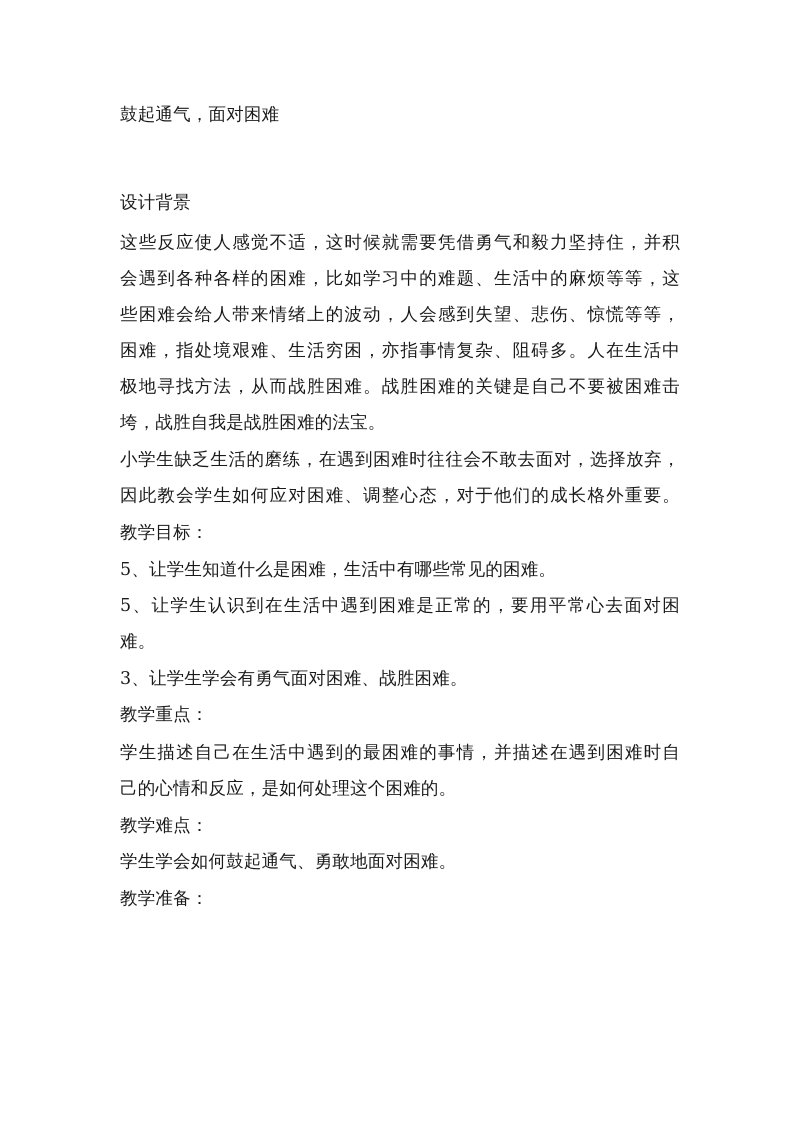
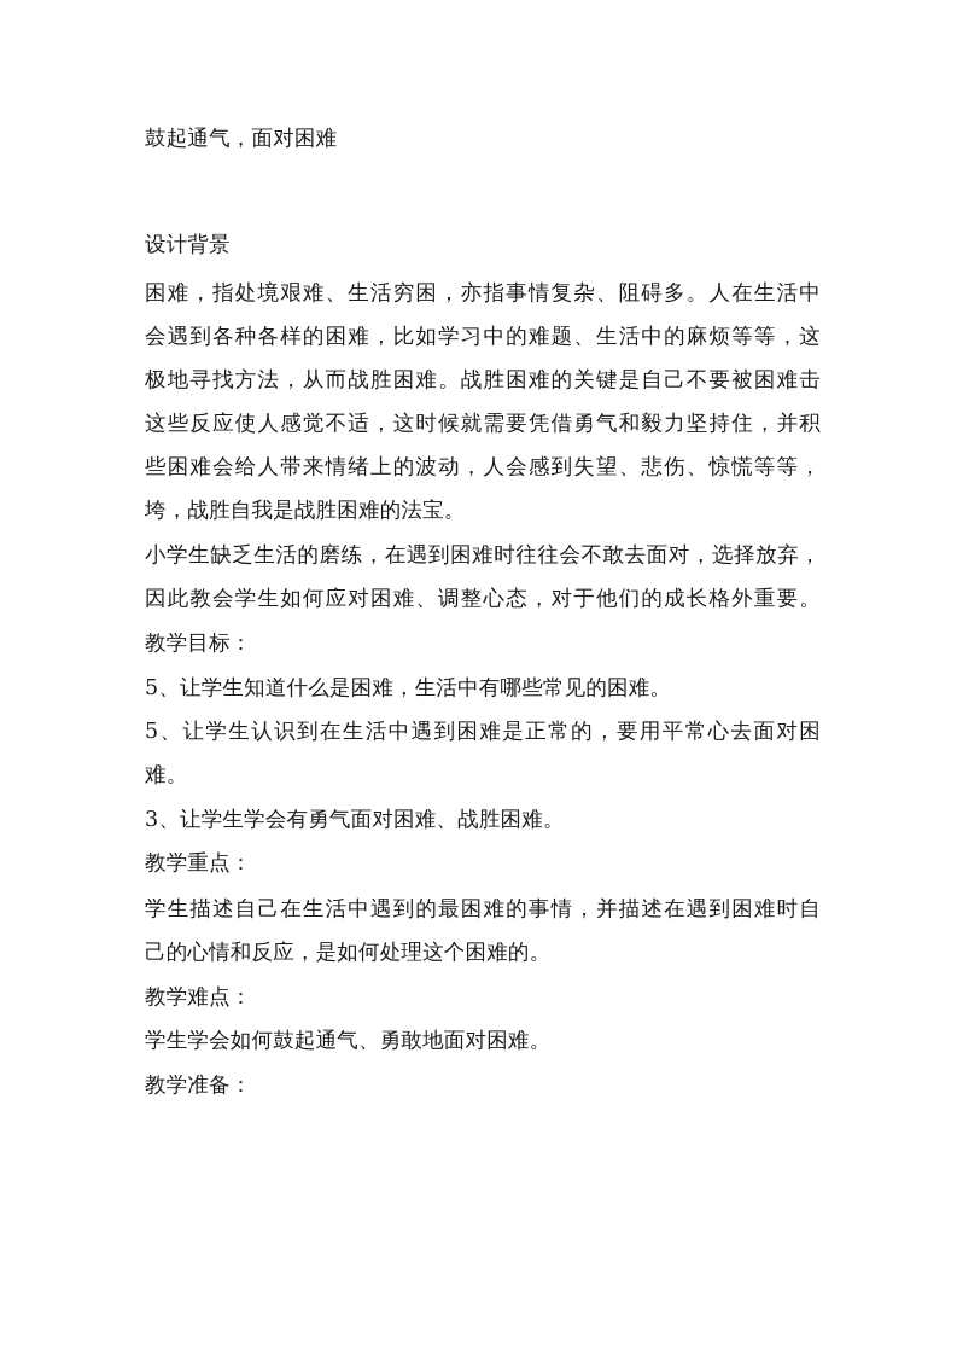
  鼓起通气，面对困难
  设计背景
- 这些反应使人感觉不适，这时候就需要凭借勇气和毅力坚持住，并积
+ 困难，指处境艰难、生活穷困，亦指事情复杂、阻碍多。人在生活中
  会遇到各种各样的困难，比如学习中的难题、生活中的麻烦等等，这
- 些困难会给人带来情绪上的波动，人会感到失望、悲伤、惊慌等等，
+ 极地寻找方法，从而战胜困难。战胜困难的关键是自己不要被困难击
- 困难，指处境艰难、生活穷困，亦指事情复杂、阻碍多。人在生活中
+ 这些反应使人感觉不适，这时候就需要凭借勇气和毅力坚持住，并积
- 极地寻找方法，从而战胜困难。战胜困难的关键是自己不要被困难击
+ 些困难会给人带来情绪上的波动，人会感到失望、悲伤、惊慌等等，
  垮，战胜自我是战胜困难的法宝。
  小学生缺乏生活的磨练，在遇到困难时往往会不敢去面对，选择放弃，
  因此教会学生如何应对困难、调整心态，对于他们的成长格外重要。
  教学目标：
  5、让学生知道什么是困难，生活中有哪些常见的困难。
  5、让学生认识到在生活中遇到困难是正常的，要用平常心去面对困
  难。
  3、让学生学会有勇气面对困难、战胜困难。
  教学重点：
  学生描述自己在生活中遇到的最困难的事情，并描述在遇到困难时自
  己的心情和反应，是如何处理这个困难的。
  教学难点：
  学生学会如何鼓起通气、勇敢地面对困难。
  教学准备：
